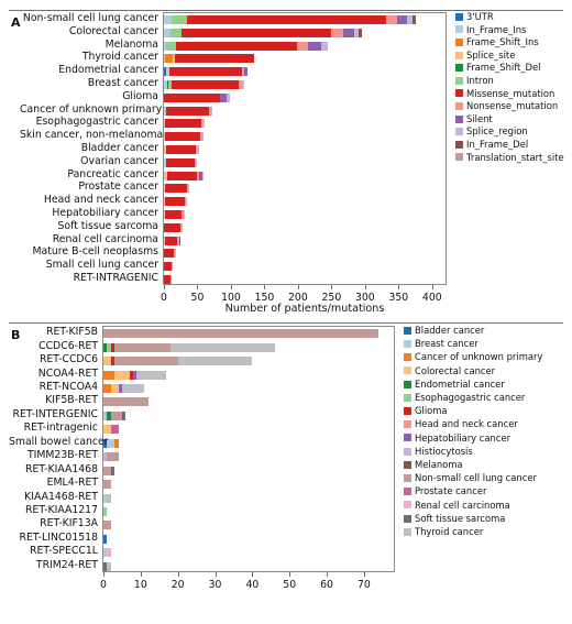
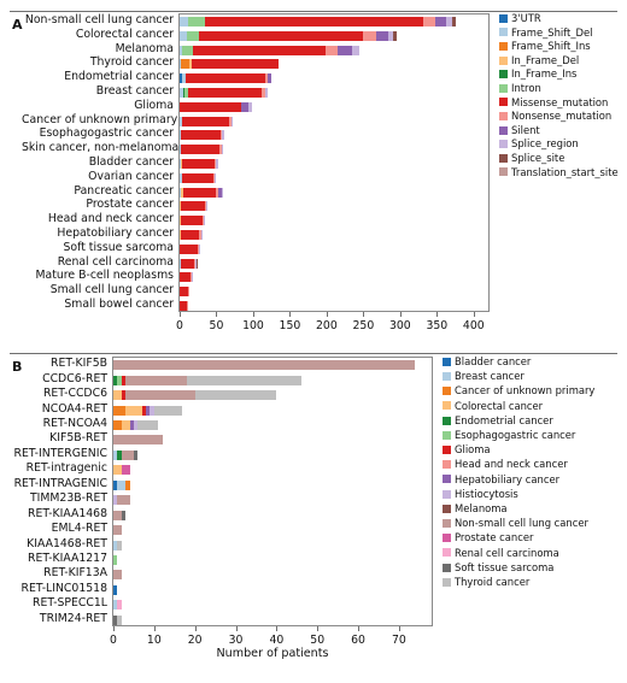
  A
  Non-small cell lung cancer
  Colorectal cancer
  Melanoma
  Thyroid cancer
  Endometrial cancer
  Breast cancer
  Glioma
  Cancer of unknown primary
  Esophagogastric cancer
  Skin cancer, non-melanoma
  Bladder cancer
  Ovarian cancer
  Pancreatic cancer
  Prostate cancer
  Head and neck cancer
  Hepatobiliary cancer
  Soft tissue sarcoma
  Renal cell carcinoma
  Mature B-cell neoplasms
  Small cell lung cancer
- RET-INTRAGENIC
+ Small bowel cancer
  0
  50
  100
  150
  200
  250
  300
  350
  400
- Number of patients/mutations
  3'UTR
- In_Frame_Ins
+ Frame_Shift_Del
  Frame_Shift_Ins
- Splice_site
+ In_Frame_Del
- Frame_Shift_Del
+ In_Frame_Ins
  Intron
  Missense_mutation
  Nonsense_mutation
  Silent
  Splice_region
- In_Frame_Del
+ Splice_site
  Translation_start_site
  B
  RET-KIF5B
  CCDC6-RET
  RET-CCDC6
  NCOA4-RET
  RET-NCOA4
  KIF5B-RET
  RET-INTERGENIC
  RET-intragenic
- Small bowel cancer
+ RET-INTRAGENIC
  TIMM23B-RET
  RET-KIAA1468
  EML4-RET
  KIAA1468-RET
  RET-KIAA1217
  RET-KIF13A
  RET-LINC01518
  RET-SPECC1L
  TRIM24-RET
  0
  10
  20
  30
  40
  50
  60
  70
+ Number of patients
  Bladder cancer
  Breast cancer
  Cancer of unknown primary
  Colorectal cancer
  Endometrial cancer
  Esophagogastric cancer
  Glioma
  Head and neck cancer
  Hepatobiliary cancer
  Histiocytosis
  Melanoma
  Non-small cell lung cancer
  Prostate cancer
  Renal cell carcinoma
  Soft tissue sarcoma
  Thyroid cancer
